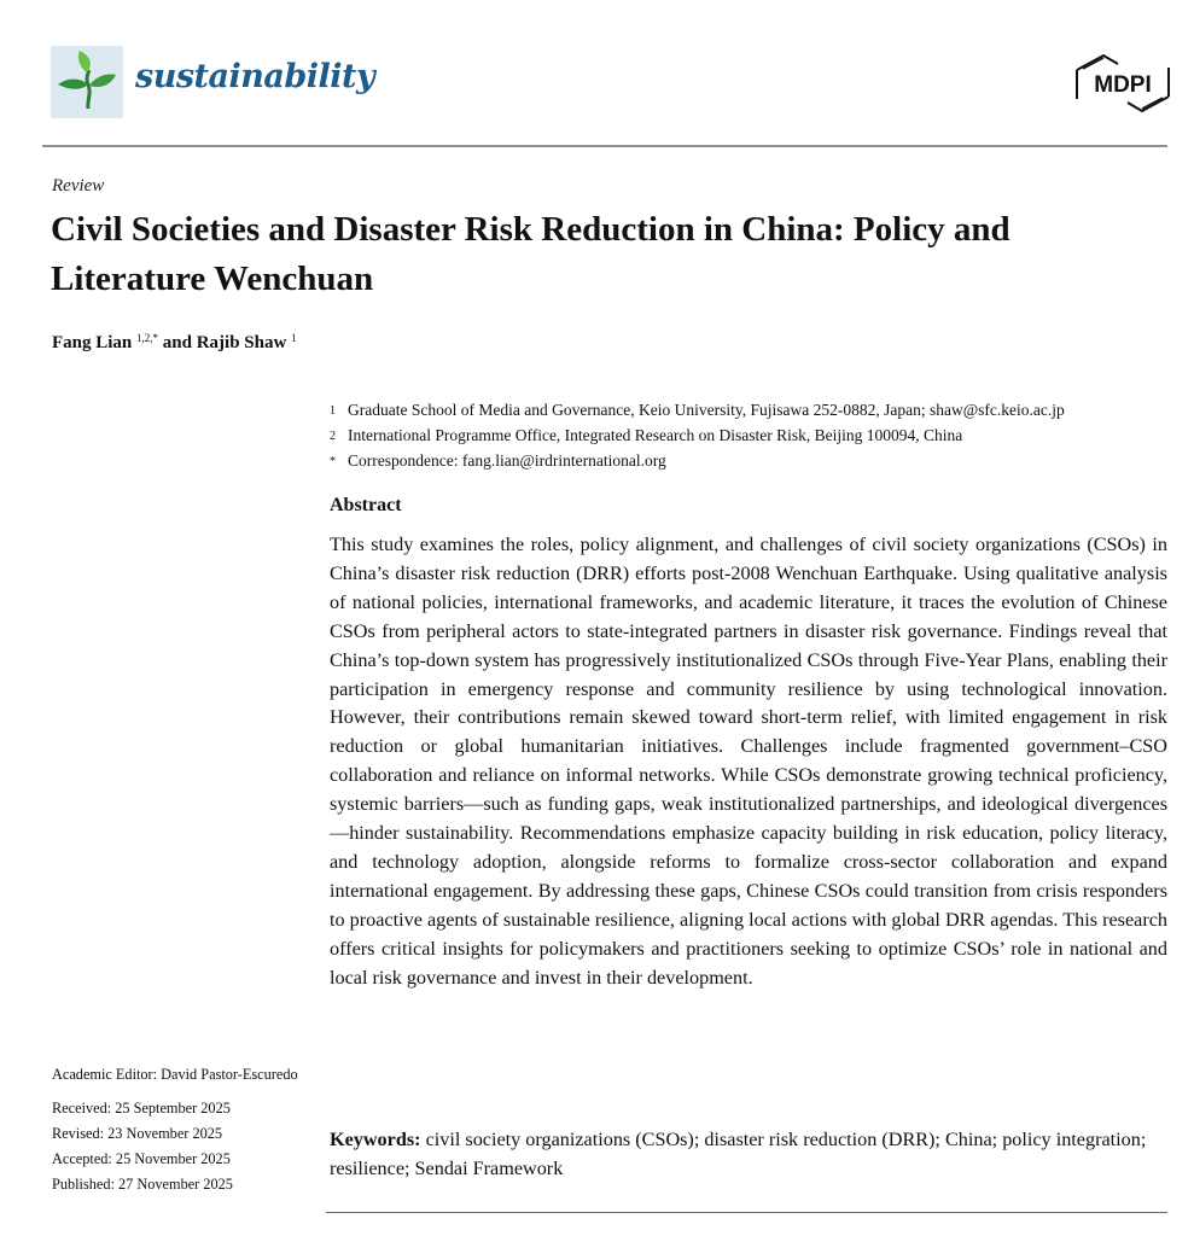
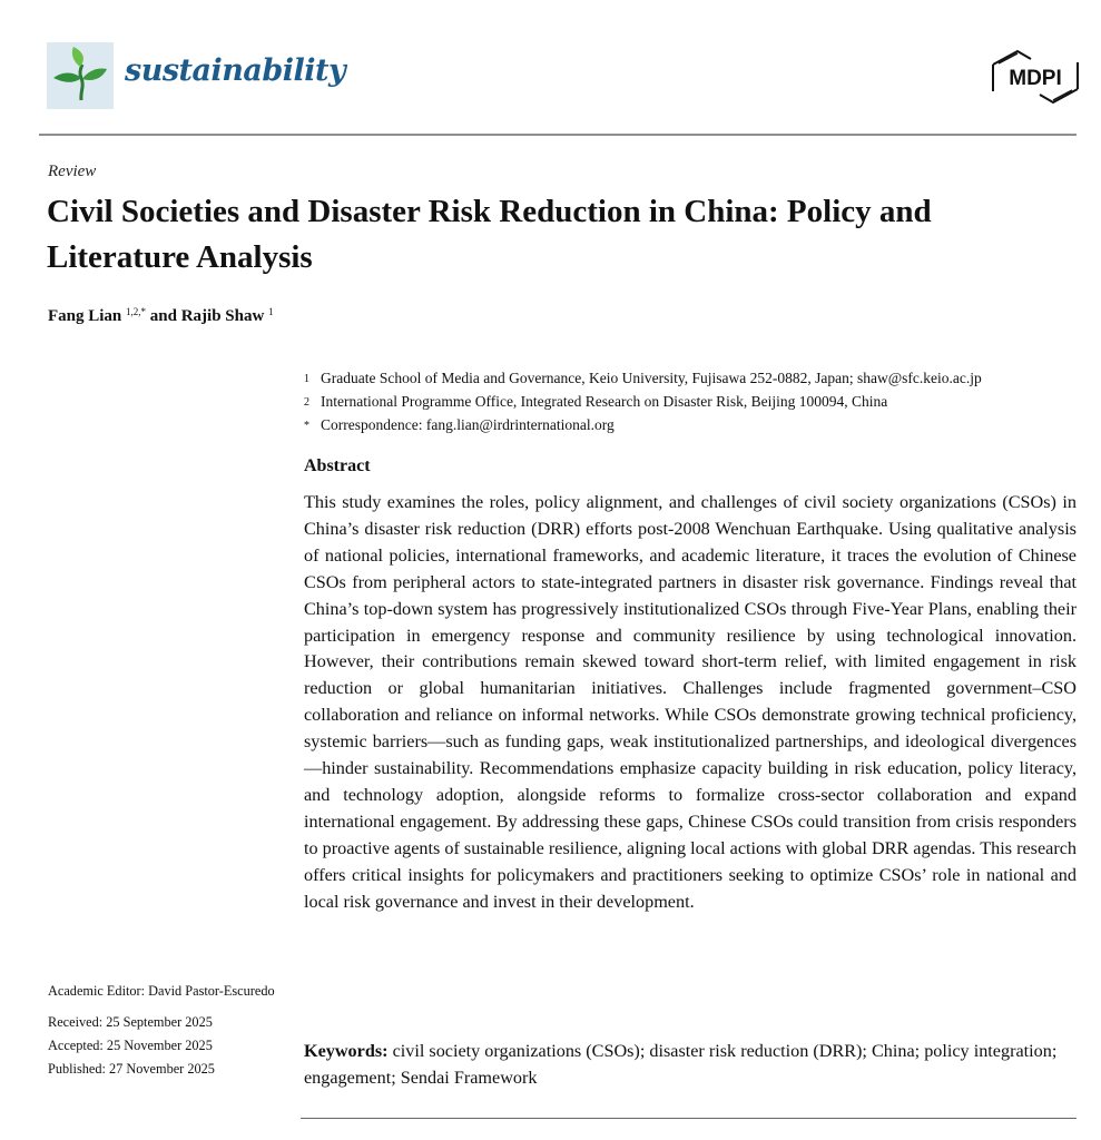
  sustainability
  MDPI
  Review
- Civil Societies and Disaster Risk Reduction in China: Policy and Literature Wenchuan
+ Civil Societies and Disaster Risk Reduction in China: Policy and Literature Analysis
  Fang Lian 1,2,* and Rajib Shaw 1
  1
  Graduate School of Media and Governance, Keio University, Fujisawa 252-0882, Japan; shaw@sfc.keio.ac.jp
  2
  International Programme Office, Integrated Research on Disaster Risk, Beijing 100094, China
  *
  Correspondence: fang.lian@irdrinternational.org
  Abstract
  This study examines the roles, policy alignment, and challenges of civil society organiza­tions (CSOs) in China’s disaster risk reduction (DRR) efforts post-2008 Wenchuan Earth­quake. Using qualitative analysis of national policies, international frameworks, and aca­demic literature, it traces the evolution of Chinese CSOs from peripheral actors to state-integrated partners in disaster risk governance. Findings reveal that China’s top-down system has progressively institutionalized CSOs through Five-Year Plans, enabling their participation in emergency response and community resilience by using technological in­novation. However, their contributions remain skewed toward short-term relief, with lim­ited engagement in risk reduction or global humanitarian initiatives. Challenges include fragmented government–CSO collaboration and reliance on informal networks. While CSOs demonstrate growing technical proficiency, systemic barriers—such as funding gaps, weak institutionalized partnerships, and ideological divergences—hinder sustaina­bility. Recommendations emphasize capacity building in risk education, policy literacy, and technology adoption, alongside reforms to formalize cross-sector collaboration and expand international engagement. By addressing these gaps, Chinese CSOs could transi­tion from crisis responders to proactive agents of sustainable resilience, aligning local ac­tions with global DRR agendas. This research offers critical insights for policymakers and practitioners seeking to optimize CSOs’ role in national and local risk governance and invest in their development.
- Keywords: civil society organizations (CSOs); disaster risk reduction (DRR); China; policy integration; resilience; Sendai Framework
+ Keywords: civil society organizations (CSOs); disaster risk reduction (DRR); China; policy integration; engagement; Sendai Framework
  Academic Editor: David Pastor-Escuredo
  Received: 25 September 2025
- Revised: 23 November 2025
  Accepted: 25 November 2025
  Published: 27 November 2025
